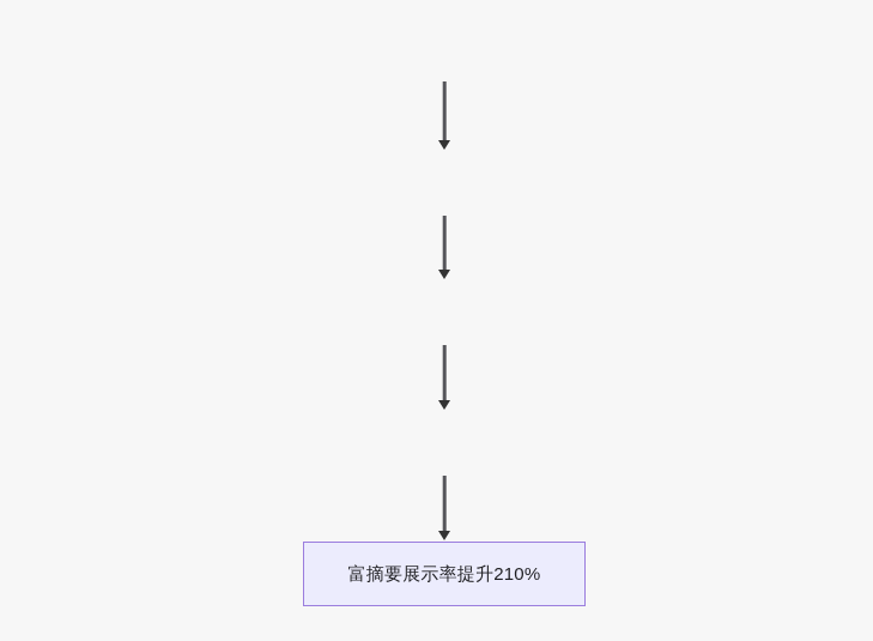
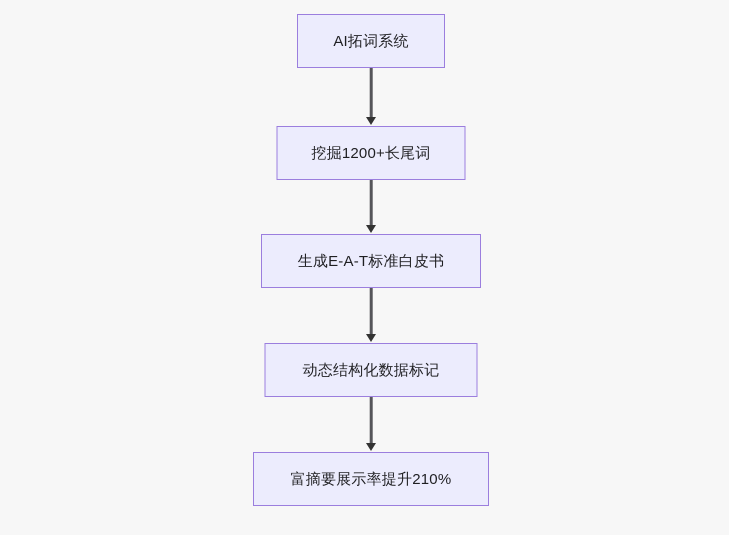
+ AI拓词系统
+ 挖掘1200+长尾词
+ 生成E-A-T标准白皮书
+ 动态结构化数据标记
  富摘要展示率提升210%
